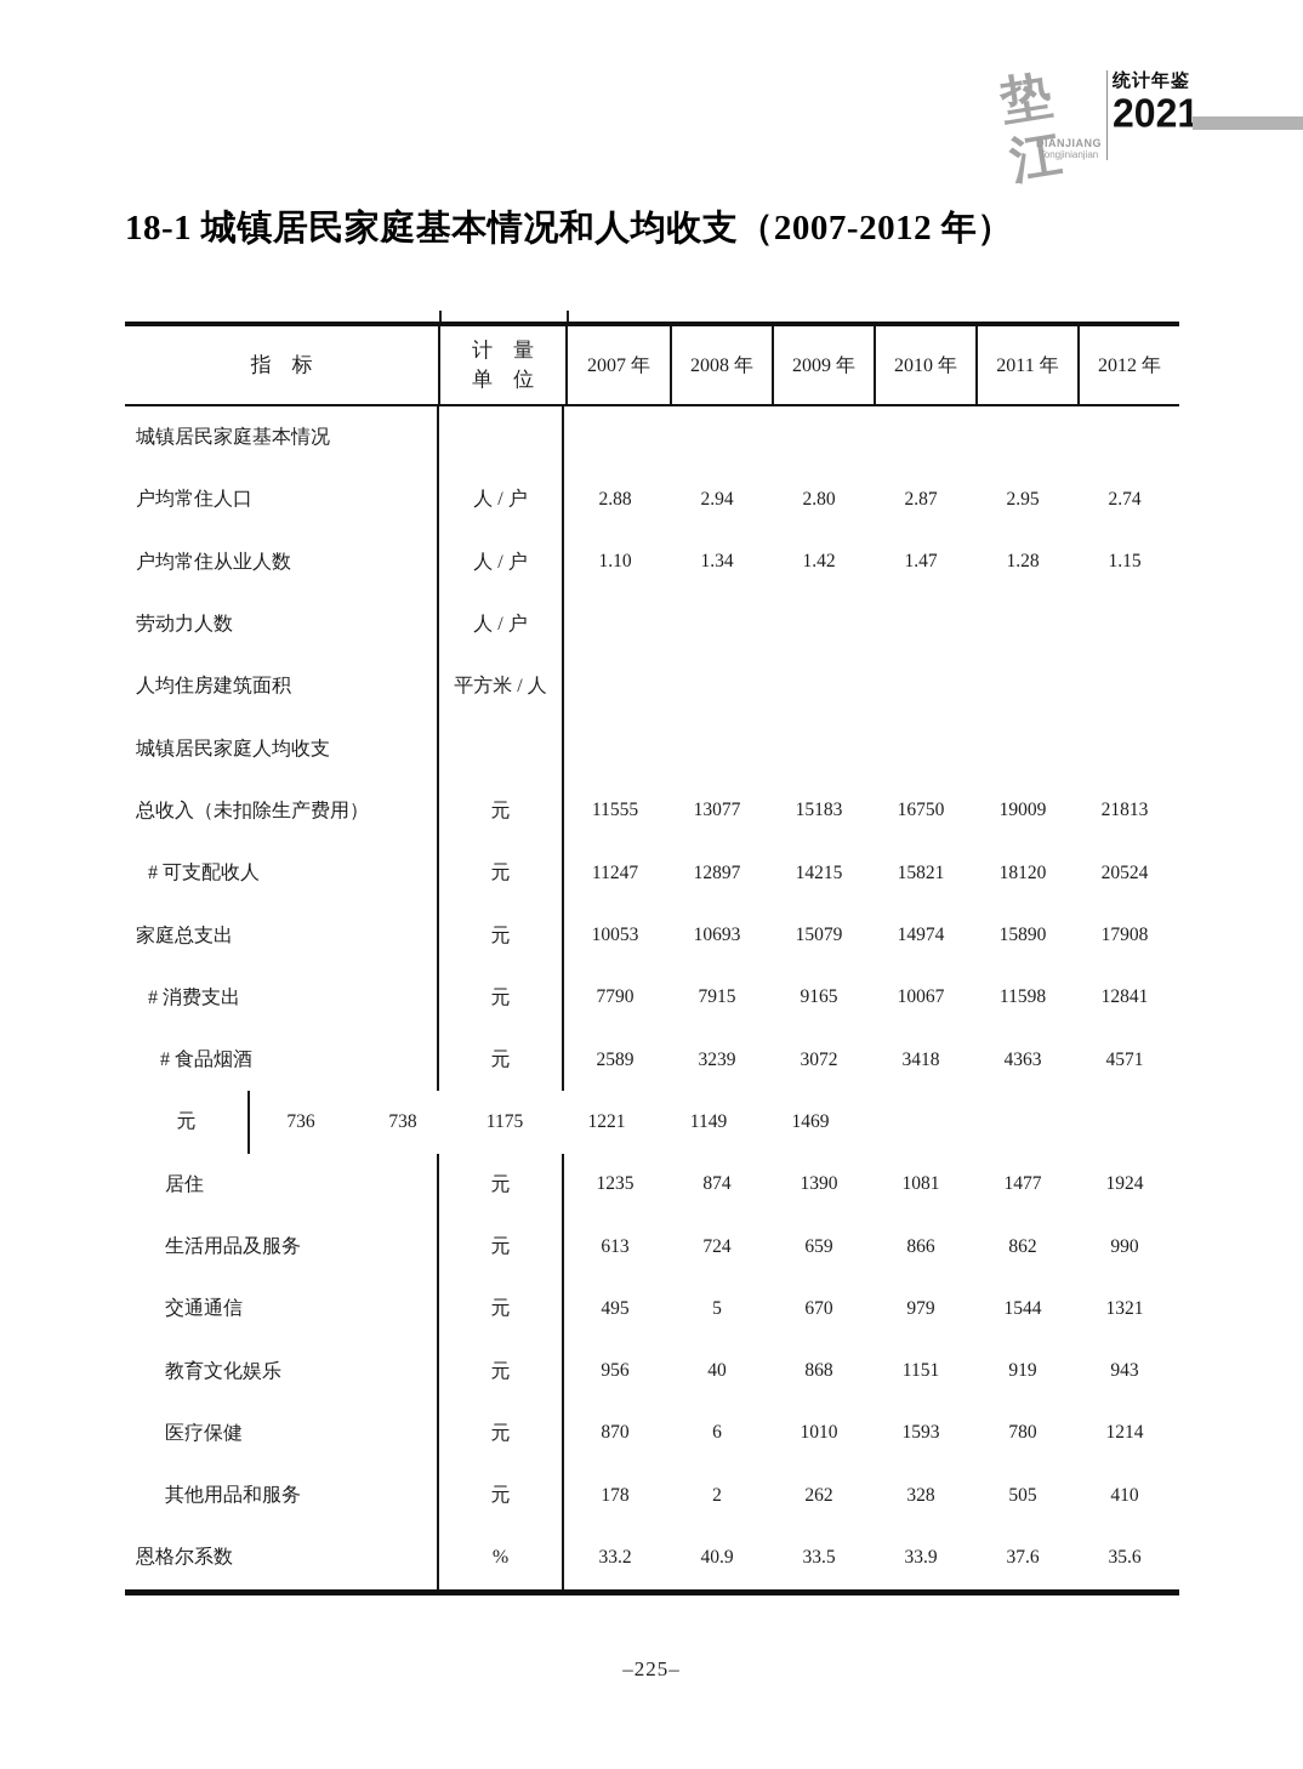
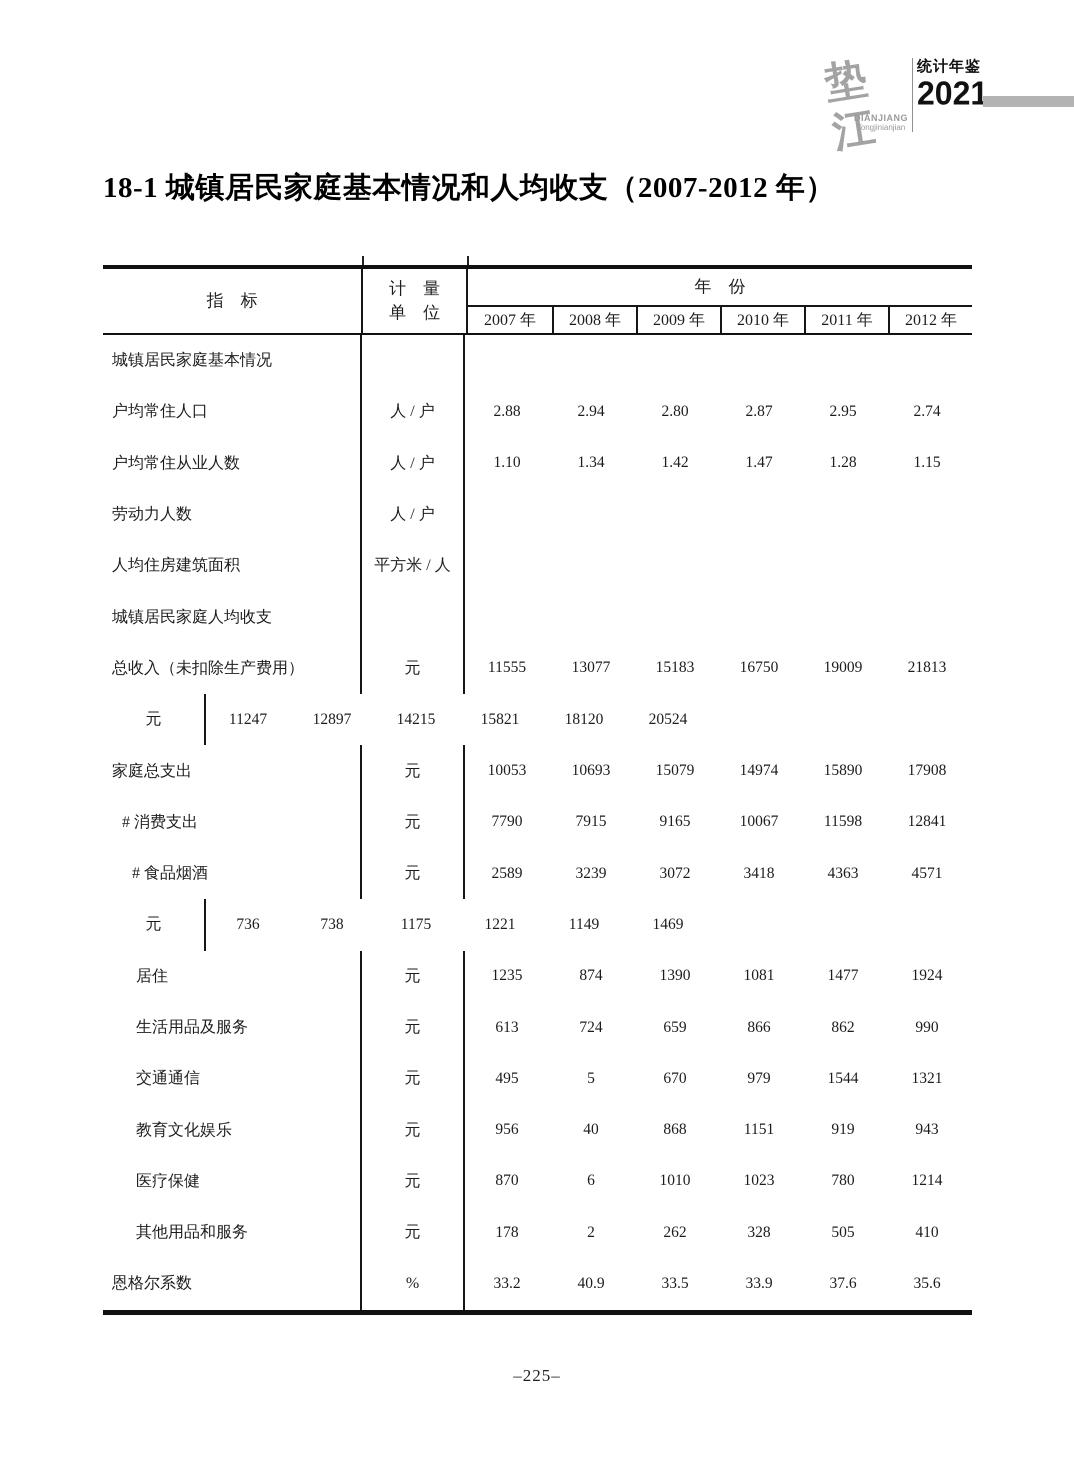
  DIANJIANG
  Tongjinianjian
  统计年鉴
  2021
  18-1 城镇居民家庭基本情况和人均收支（2007-2012 年）
  指 标
  计 量
  单 位
+ 年 份
  2007 年
  2008 年
  2009 年
  2010 年
  2011 年
  2012 年
  城镇居民家庭基本情况
  户均常住人口
  人 / 户
  2.88
  2.94
  2.80
  2.87
  2.95
  2.74
  户均常住从业人数
  人 / 户
  1.10
  1.34
  1.42
  1.47
  1.28
  1.15
  劳动力人数
  人 / 户
  人均住房建筑面积
  平方米 / 人
  城镇居民家庭人均收支
  总收入（未扣除生产费用）
  元
  11555
  13077
  15183
  16750
  19009
  21813
- # 可支配收人
  元
  11247
  12897
  14215
  15821
  18120
  20524
  家庭总支出
  元
  10053
  10693
  15079
  14974
  15890
  17908
  # 消费支出
  元
  7790
  7915
  9165
  10067
  11598
  12841
  # 食品烟酒
  元
  2589
  3239
  3072
  3418
  4363
  4571
  元
  736
  738
  1175
  1221
  1149
  1469
  居住
  元
  1235
  874
  1390
  1081
  1477
  1924
  生活用品及服务
  元
  613
  724
  659
  866
  862
  990
  交通通信
  元
  495
  5
  670
  979
  1544
  1321
  教育文化娱乐
  元
  956
  40
  868
  1151
  919
  943
  医疗保健
  元
  870
  6
  1010
- 1593
+ 1023
  780
  1214
  其他用品和服务
  元
  178
  2
  262
  328
  505
  410
  恩格尔系数
  %
  33.2
  40.9
  33.5
  33.9
  37.6
  35.6
  –225–
